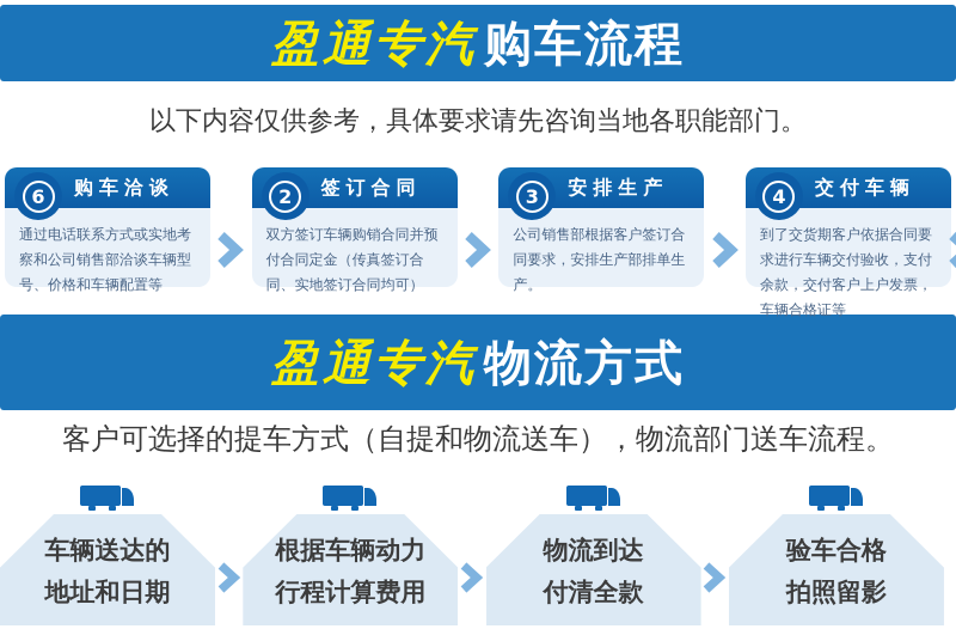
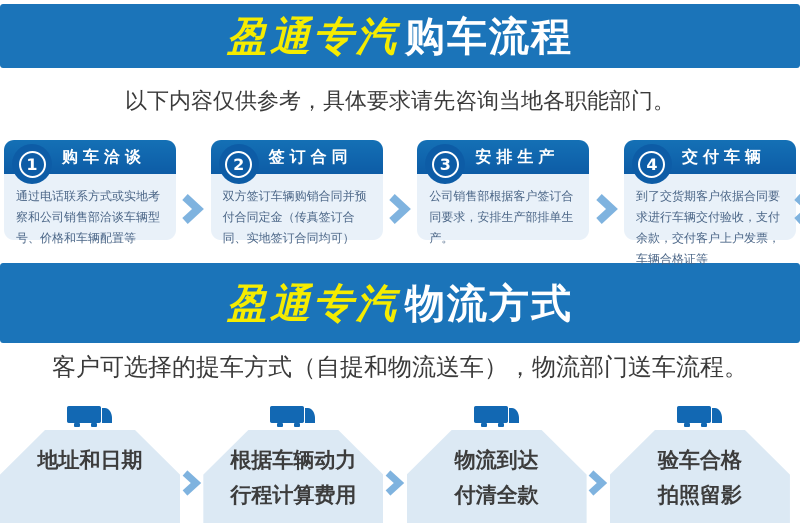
  盈通专汽
  购车流程
  以下内容仅供参考，具体要求请先咨询当地各职能部门。
- 6
+ 1
  购车洽谈
  通过电话联系方式或实地考察和公司销售部洽谈车辆型号、价格和车辆配置等
  2
  签订合同
  双方签订车辆购销合同并预付合同定金（传真签订合同、实地签订合同均可）
  3
  安排生产
  公司销售部根据客户签订合同要求，安排生产部排单生产。
  4
  交付车辆
  到了交货期客户依据合同要求进行车辆交付验收，支付余款，交付客户上户发票，车辆合格证等
  盈通专汽
  物流方式
  客户可选择的提车方式（自提和物流送车），物流部门送车流程。
- 车辆送达的
  地址和日期
  根据车辆动力
  行程计算费用
  物流到达
  付清全款
  验车合格
  拍照留影
